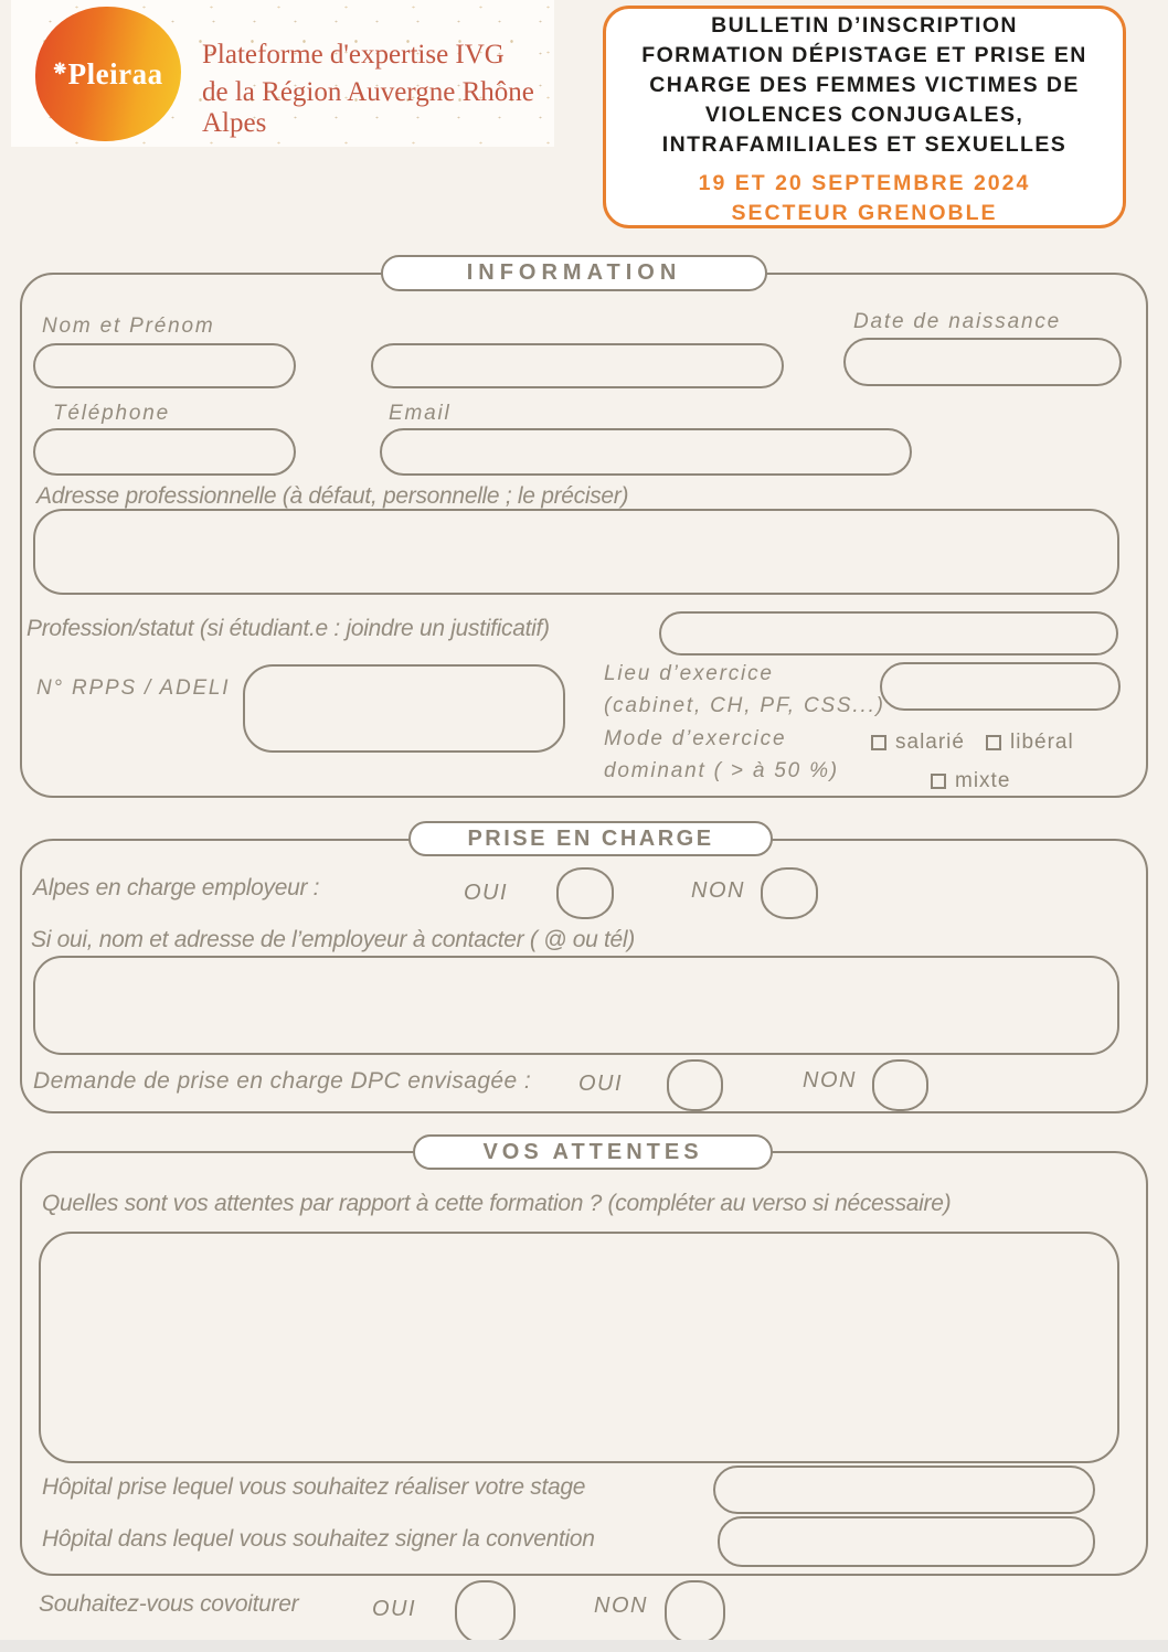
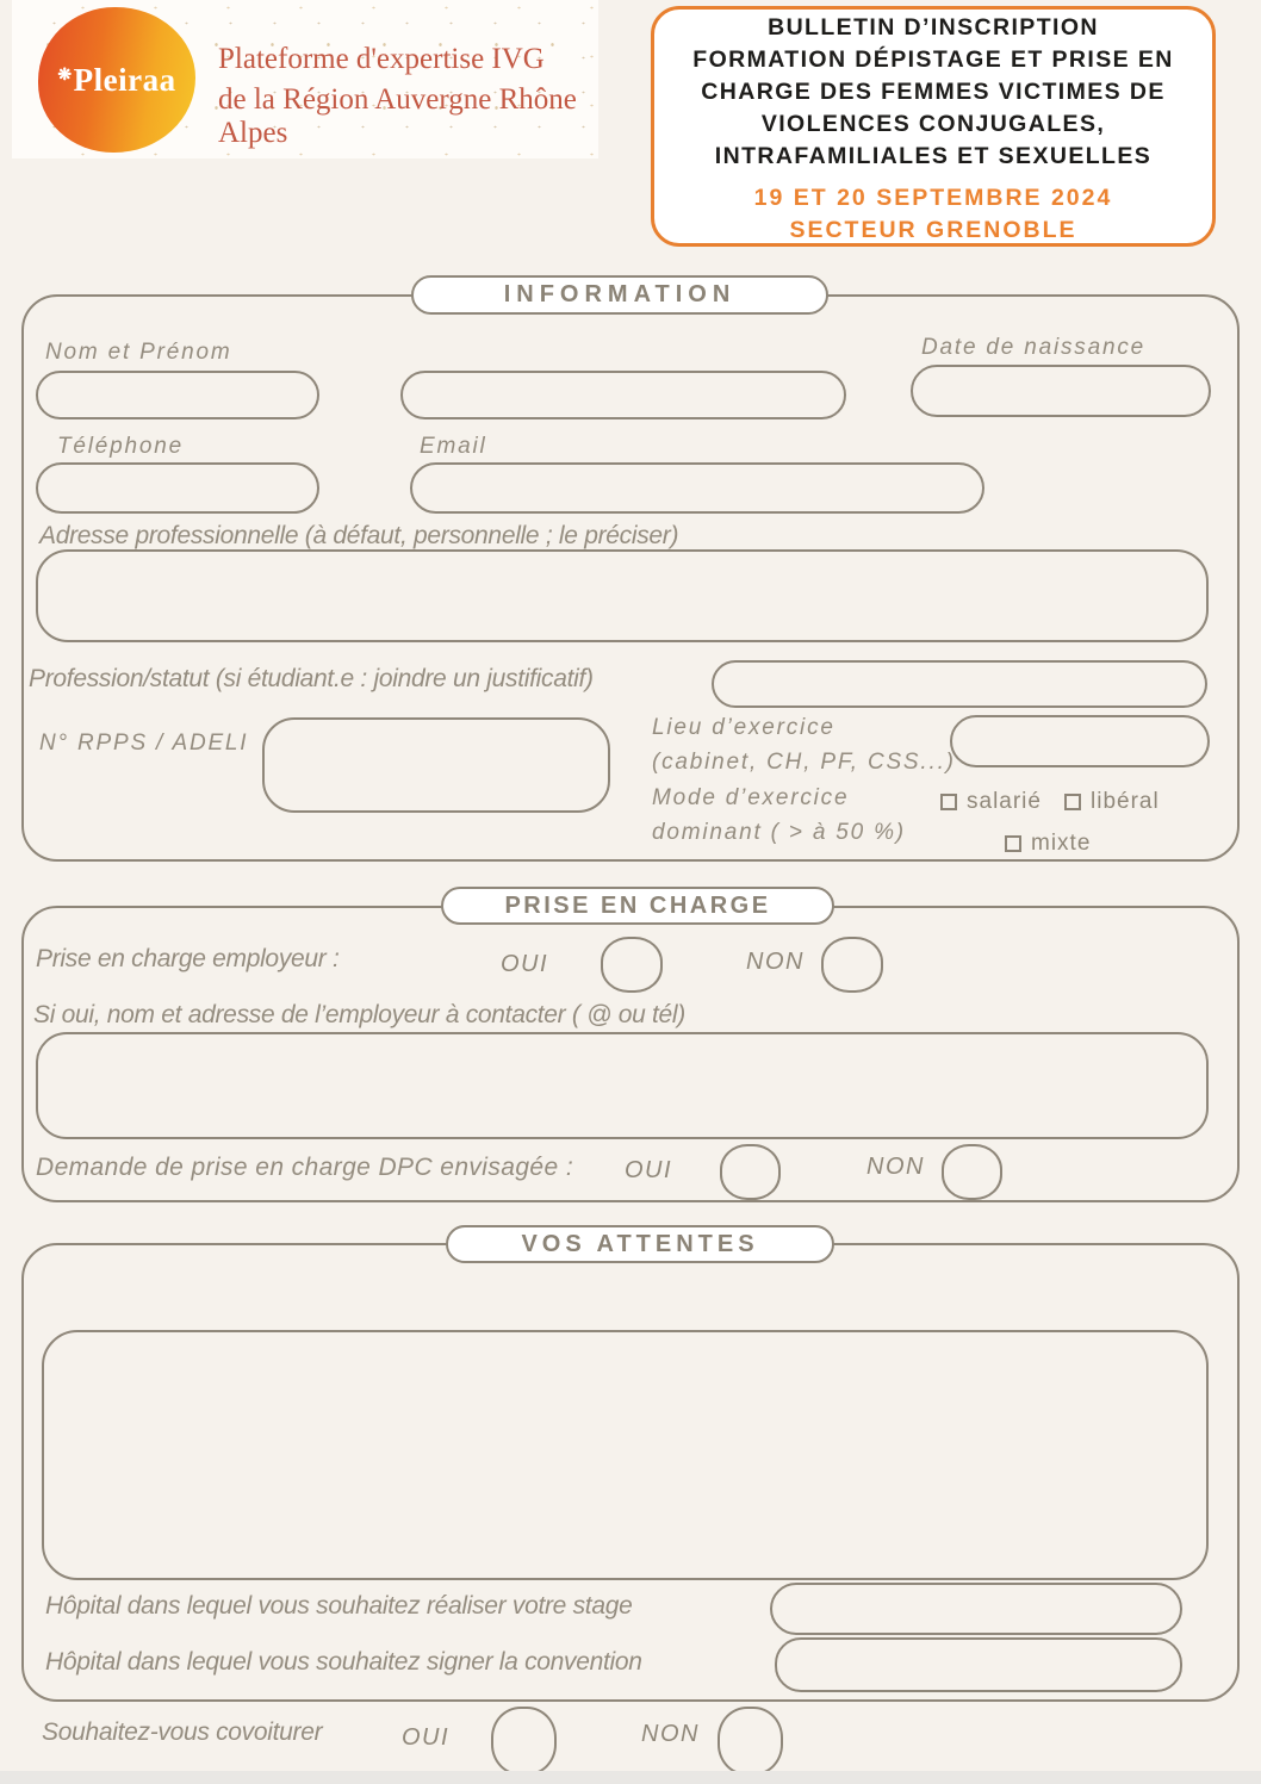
  ❋Pleiraa
  Plateforme d'expertise IVG
  de la Région Auvergne Rhône Alpes
  BULLETIN D’INSCRIPTION
  FORMATION DÉPISTAGE ET PRISE EN
  CHARGE DES FEMMES VICTIMES DE
  VIOLENCES CONJUGALES,
  INTRAFAMILIALES ET SEXUELLES
  19 ET 20 SEPTEMBRE 2024
  SECTEUR GRENOBLE
  INFORMATION
  Nom et Prénom
  Date de naissance
  Téléphone
  Email
  Adresse professionnelle (à défaut, personnelle ; le préciser)
  Profession/statut (si étudiant.e : joindre un justificatif)
  N° RPPS / ADELI
  Lieu d’exercice
  (cabinet, CH, PF, CSS...)
  Mode d’exercice
  dominant ( > à 50 %)
  salarié
  libéral
  mixte
  PRISE EN CHARGE
- Alpes en charge employeur :
+ Prise en charge employeur :
  OUI
  NON
  Si oui, nom et adresse de l’employeur à contacter ( @ ou tél)
  Demande de prise en charge DPC envisagée :
  OUI
  NON
  VOS ATTENTES
- Quelles sont vos attentes par rapport à cette formation ? (compléter au verso si nécessaire)
- Hôpital prise lequel vous souhaitez réaliser votre stage
+ Hôpital dans lequel vous souhaitez réaliser votre stage
  Hôpital dans lequel vous souhaitez signer la convention
  Souhaitez-vous covoiturer
  OUI
  NON
